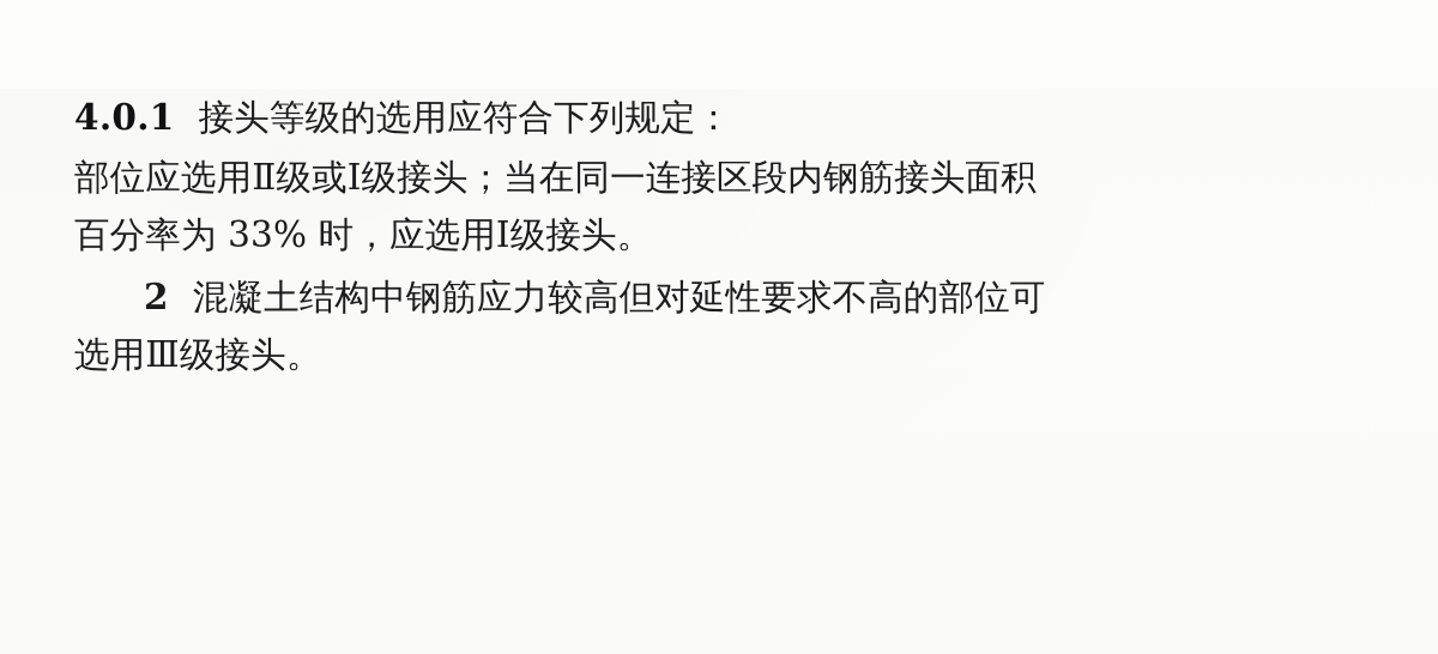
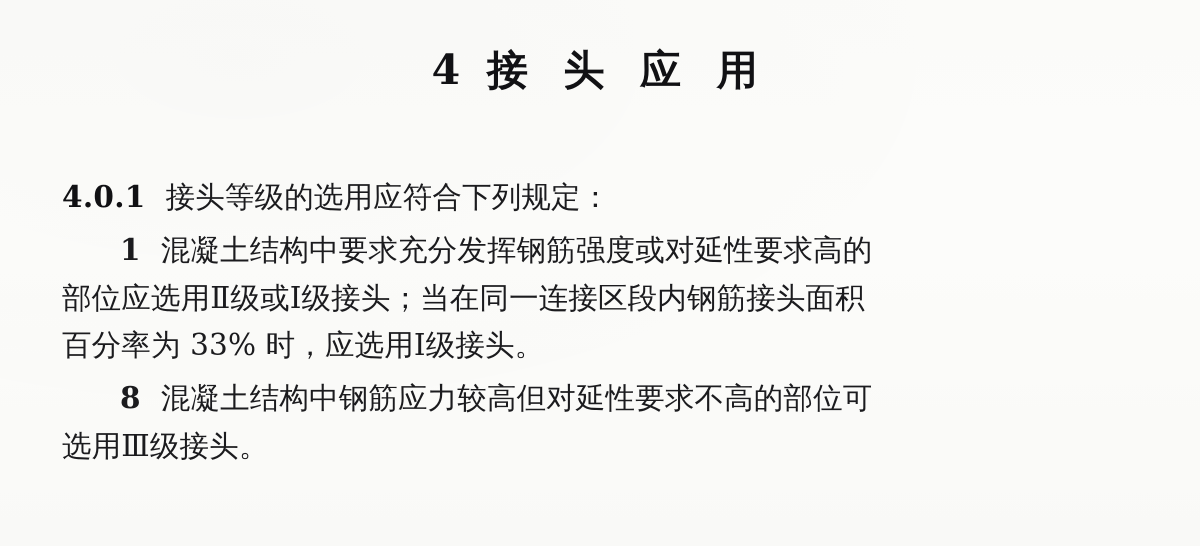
+ 4 接 头 应 用
  4.0.1 接头等级的选用应符合下列规定：
+ 1 混凝土结构中要求充分发挥钢筋强度或对延性要求高的
  部位应选用Ⅱ级或Ⅰ级接头；当在同一连接区段内钢筋接头面积
  百分率为 33% 时，应选用Ⅰ级接头。
- 2 混凝土结构中钢筋应力较高但对延性要求不高的部位可
+ 8 混凝土结构中钢筋应力较高但对延性要求不高的部位可
  选用Ⅲ级接头。
